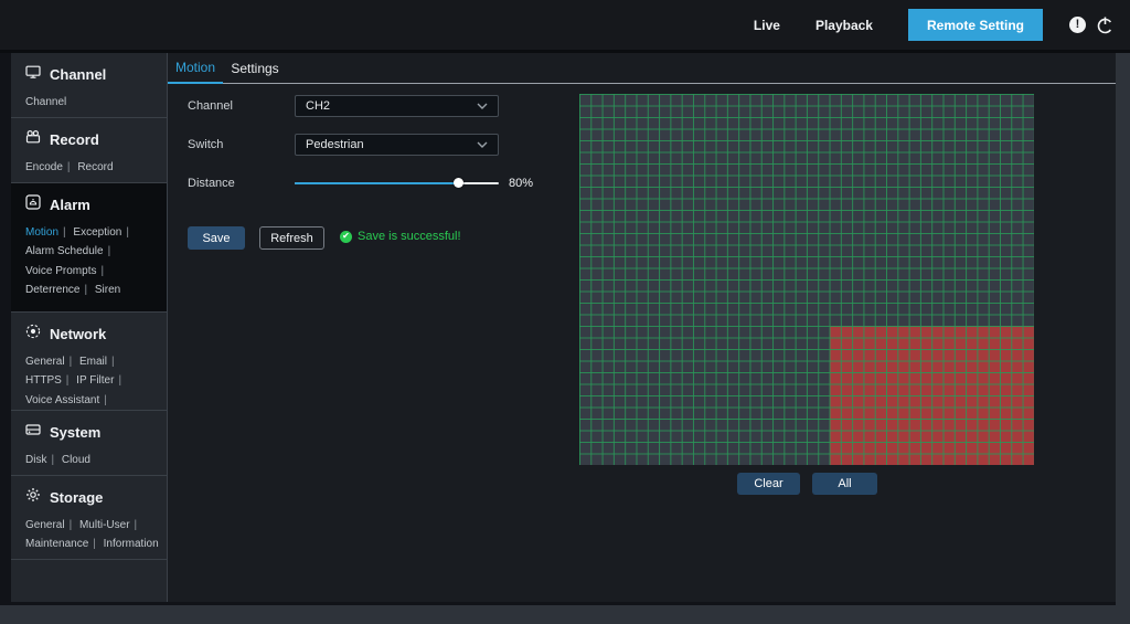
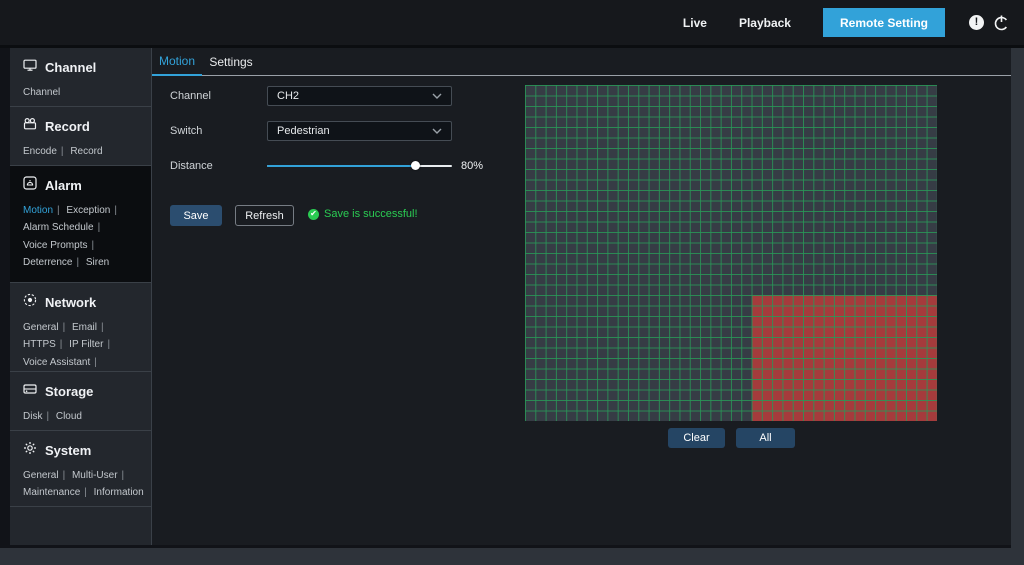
  Live
  Playback
  Remote Setting
  !
  Channel
  Channel
  Record
  Encode | Record
  Alarm
  Motion | Exception | Alarm Schedule | Voice Prompts | Deterrence | Siren
  Network
  General | Email | HTTPS | IP Filter | Voice Assistant |
- System
+ Storage
  Disk | Cloud
- Storage
+ System
  General | Multi-User | Maintenance | Information
  Motion
  Settings
  Channel
  CH2
  Switch
  Pedestrian
  Distance
  80%
  Save
  Refresh
  ✔
  Save is successful!
  Clear
  All
